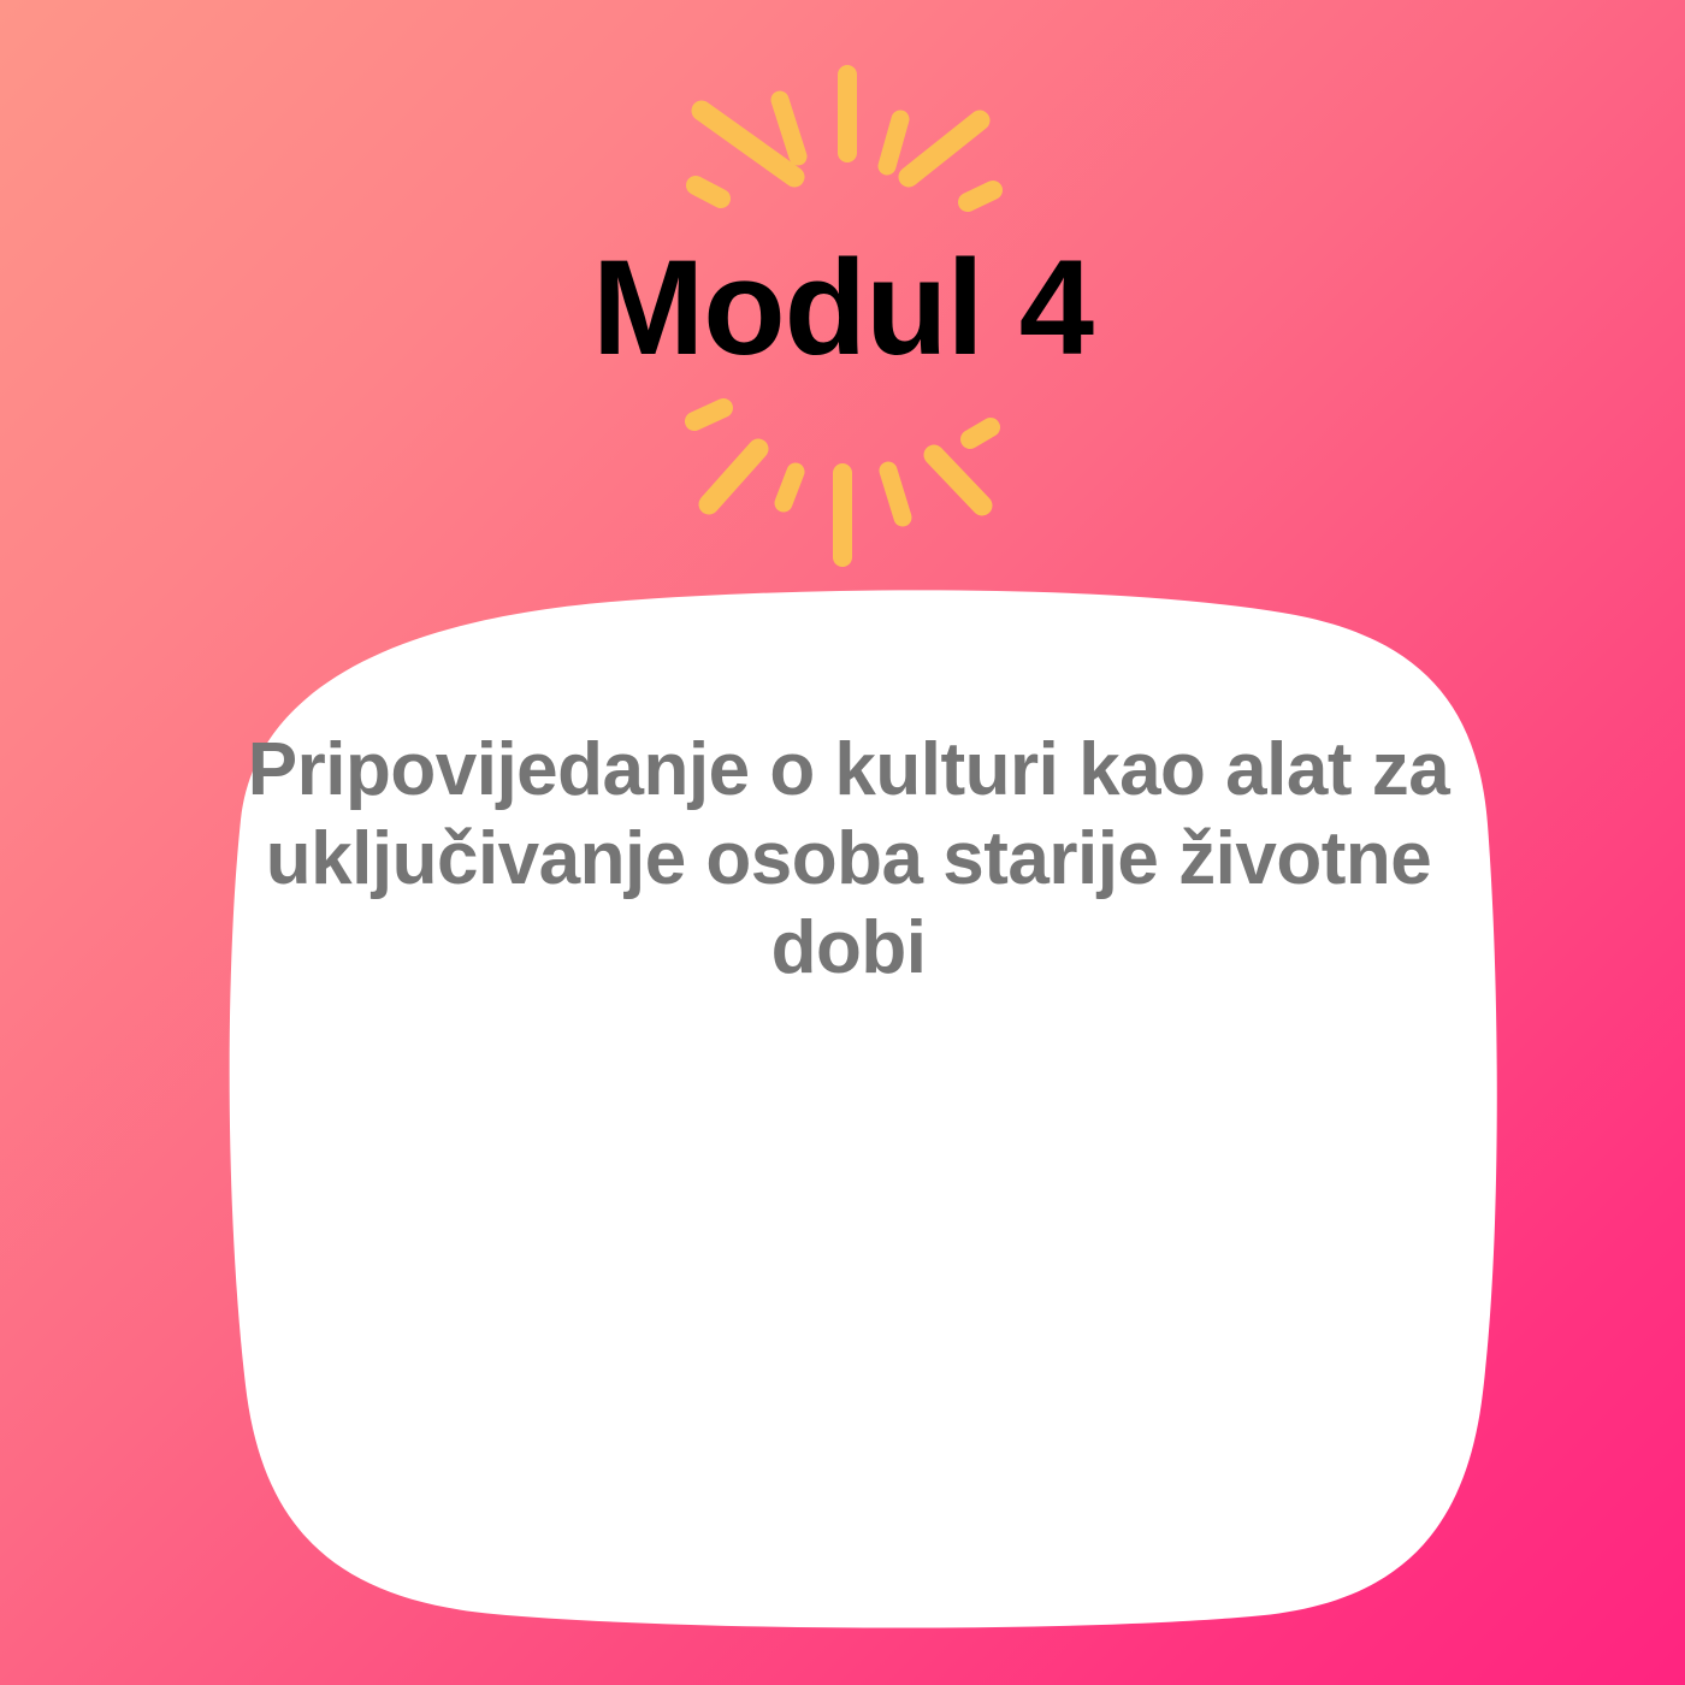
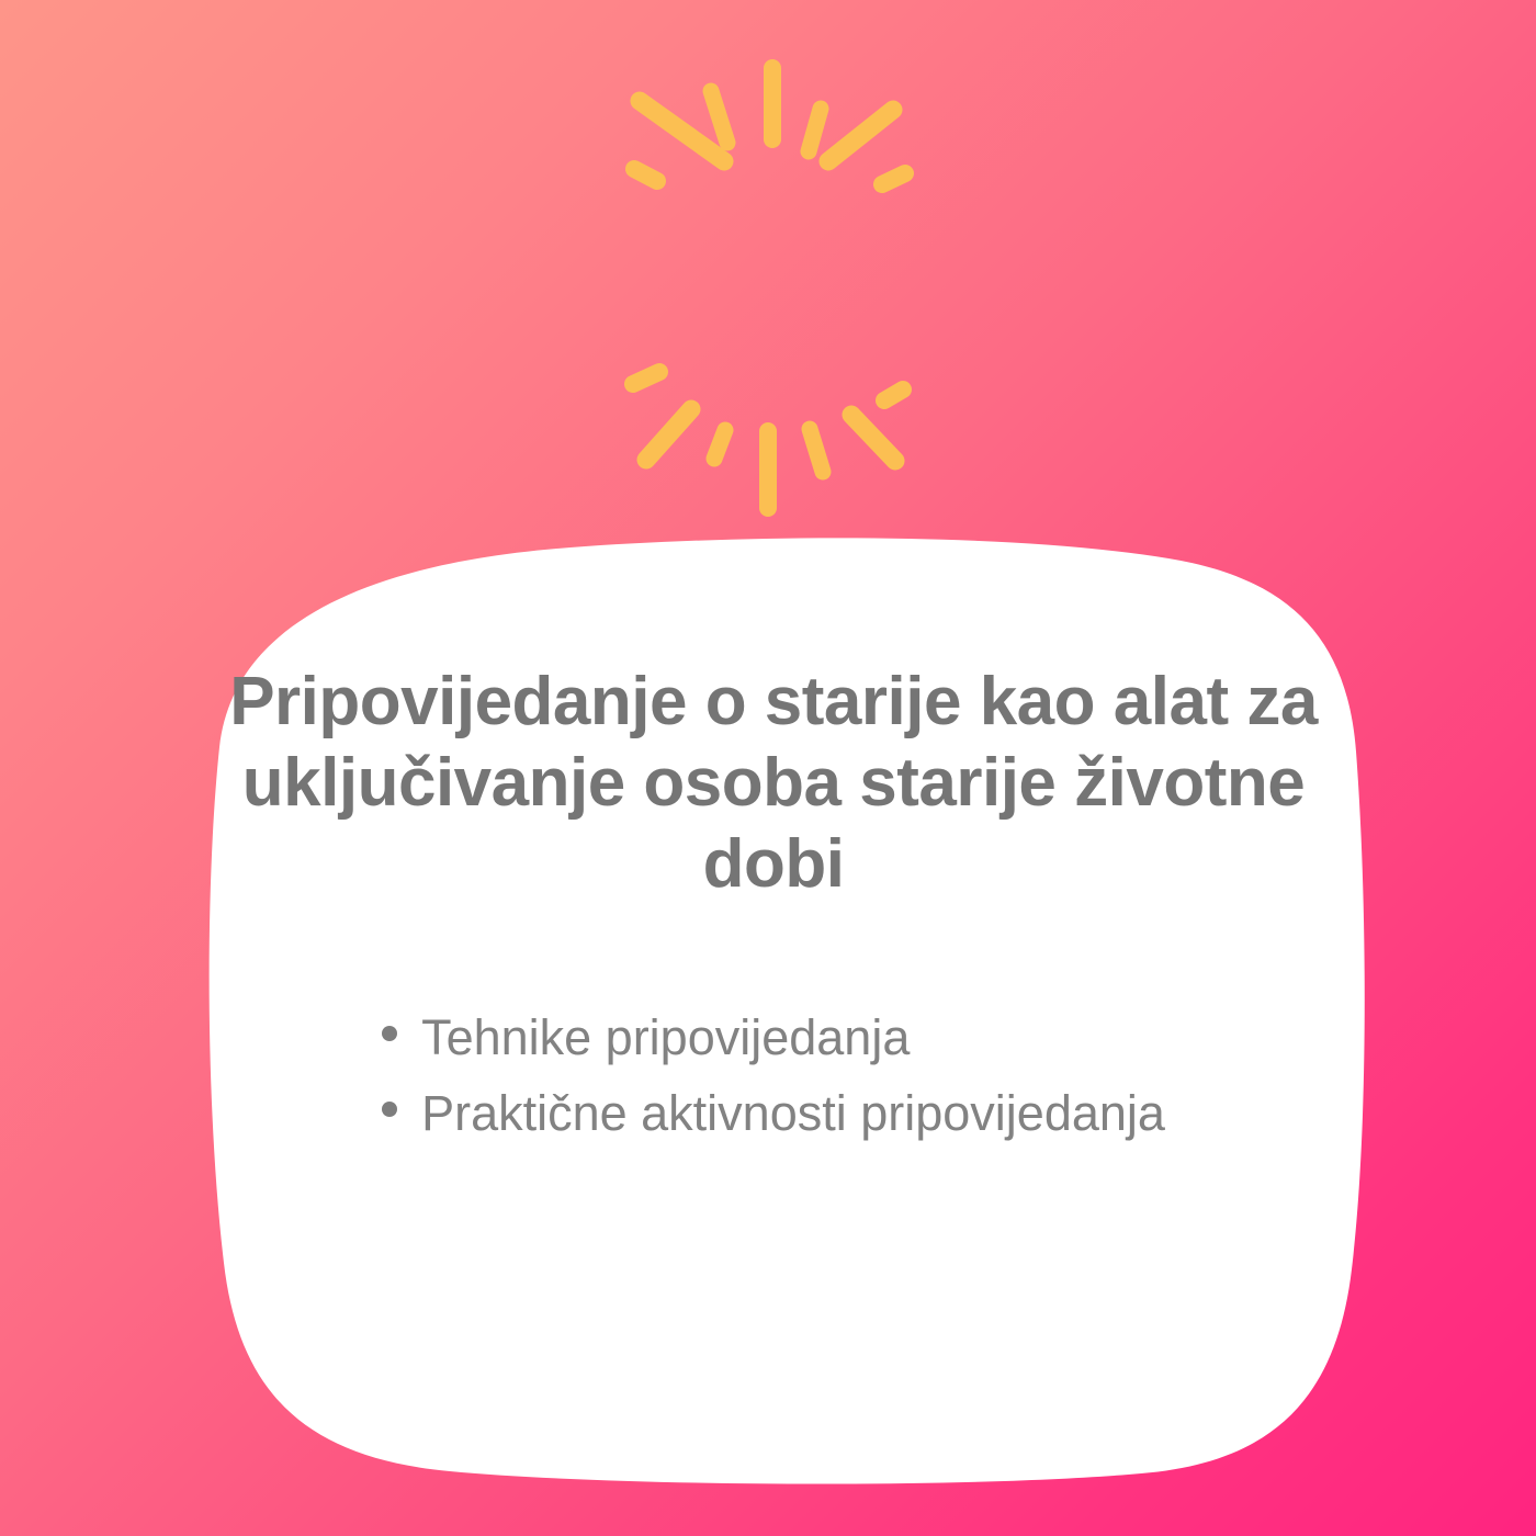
- Modul 4
- Pripovijedanje o kulturi kao alat za uključivanje osoba starije životne dobi
+ Pripovijedanje o starije kao alat za uključivanje osoba starije životne dobi
+ Tehnike pripovijedanja
+ Praktične aktivnosti pripovijedanja
